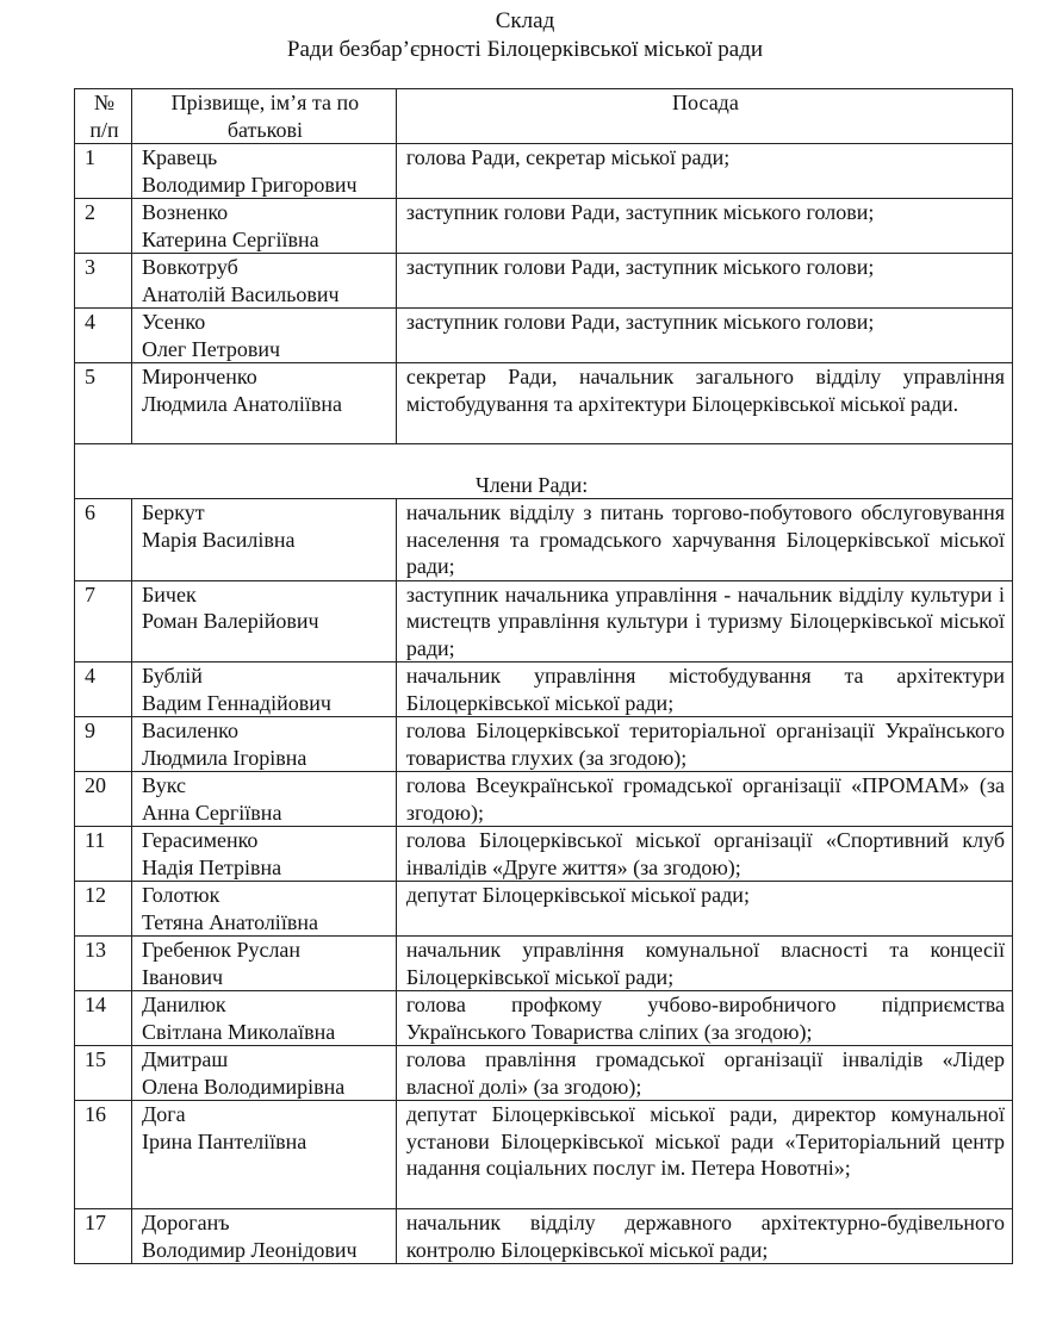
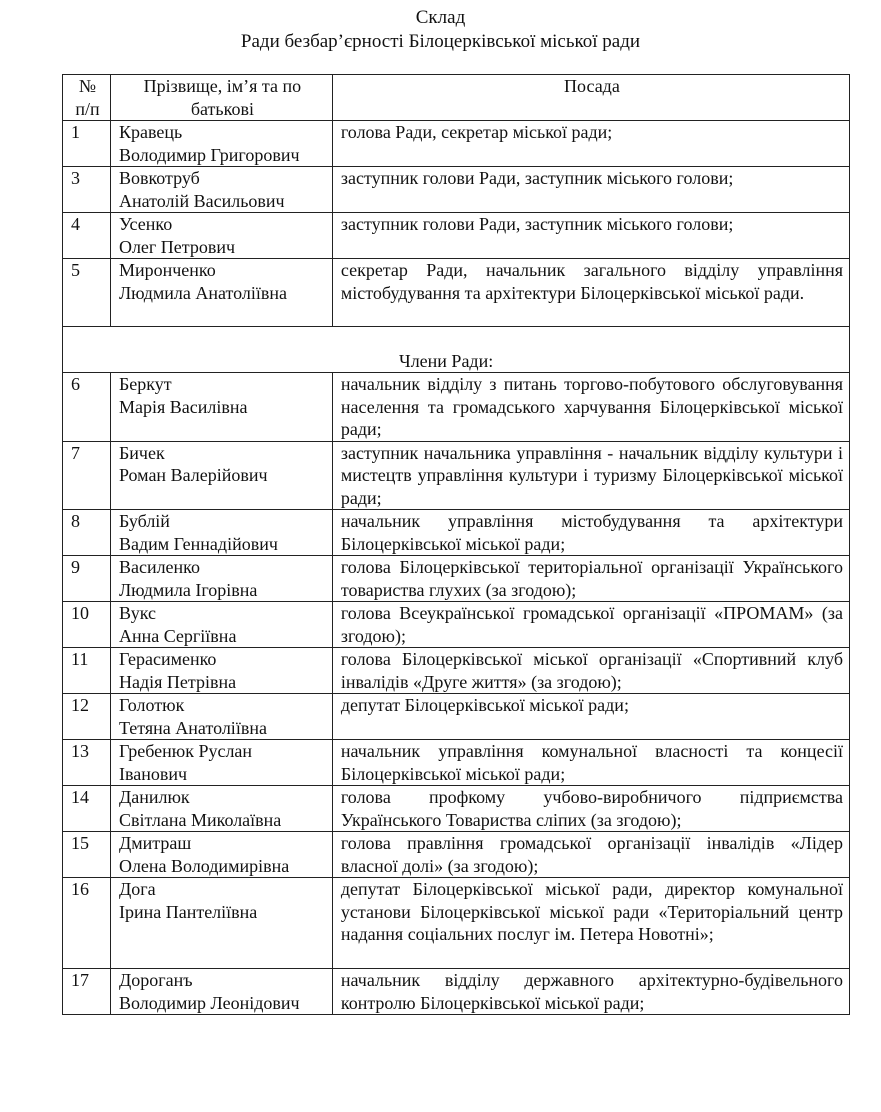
  Склад
  Ради безбар’єрності Білоцерківської міської ради
  № п/п	Прізвище, ім’я та по батькові	Посада
  1	КравецьВолодимир Григорович	голова Ради, секретар міської ради;
- 2	ВозненкоКатерина Сергіївна	заступник голови Ради, заступник міського голови;
  3	ВовкотрубАнатолій Васильович	заступник голови Ради, заступник міського голови;
  4	УсенкоОлег Петрович	заступник голови Ради, заступник міського голови;
  5	МиронченкоЛюдмила Анатоліївна	секретар Ради, начальник загального відділу управління містобудування та архітектури Білоцерківської міської ради.
  Члени Ради:
  6	БеркутМарія Василівна	начальник відділу з питань торгово-побутового обслуговування населення та громадського харчування Білоцерківської міської ради;
  7	БичекРоман Валерійович	заступник начальника управління - начальник відділу культури і мистецтв управління культури і туризму Білоцерківської міської ради;
- 4	БублійВадим Геннадійович	начальник управління містобудування та архітектури Білоцерківської міської ради;
+ 8	БублійВадим Геннадійович	начальник управління містобудування та архітектури Білоцерківської міської ради;
  9	ВасиленкоЛюдмила Ігорівна	голова Білоцерківської територіальної організації Українського товариства глухих (за згодою);
- 20	ВуксАнна Сергіївна	голова Всеукраїнської громадської організації «ПРОМАМ» (за згодою);
+ 10	ВуксАнна Сергіївна	голова Всеукраїнської громадської організації «ПРОМАМ» (за згодою);
  11	ГерасименкоНадія Петрівна	голова Білоцерківської міської організації «Спортивний клуб інвалідів «Друге життя» (за згодою);
  12	ГолотюкТетяна Анатоліївна	депутат Білоцерківської міської ради;
  13	Гребенюк РусланІванович	начальник управління комунальної власності та концесії Білоцерківської міської ради;
  14	ДанилюкСвітлана Миколаївна	голова профкому учбово-виробничого підприємства Українського Товариства сліпих (за згодою);
  15	ДмитрашОлена Володимирівна	голова правління громадської організації інвалідів «Лідер власної долі» (за згодою);
  16	ДогаІрина Пантеліївна	депутат Білоцерківської міської ради, директор комунальної установи Білоцерківської міської ради «Територіальний центр надання соціальних послуг ім. Петера Новотні»;
  17	ДороганъВолодимир Леонідович	начальник відділу державного архітектурно-будівельного контролю Білоцерківської міської ради;
